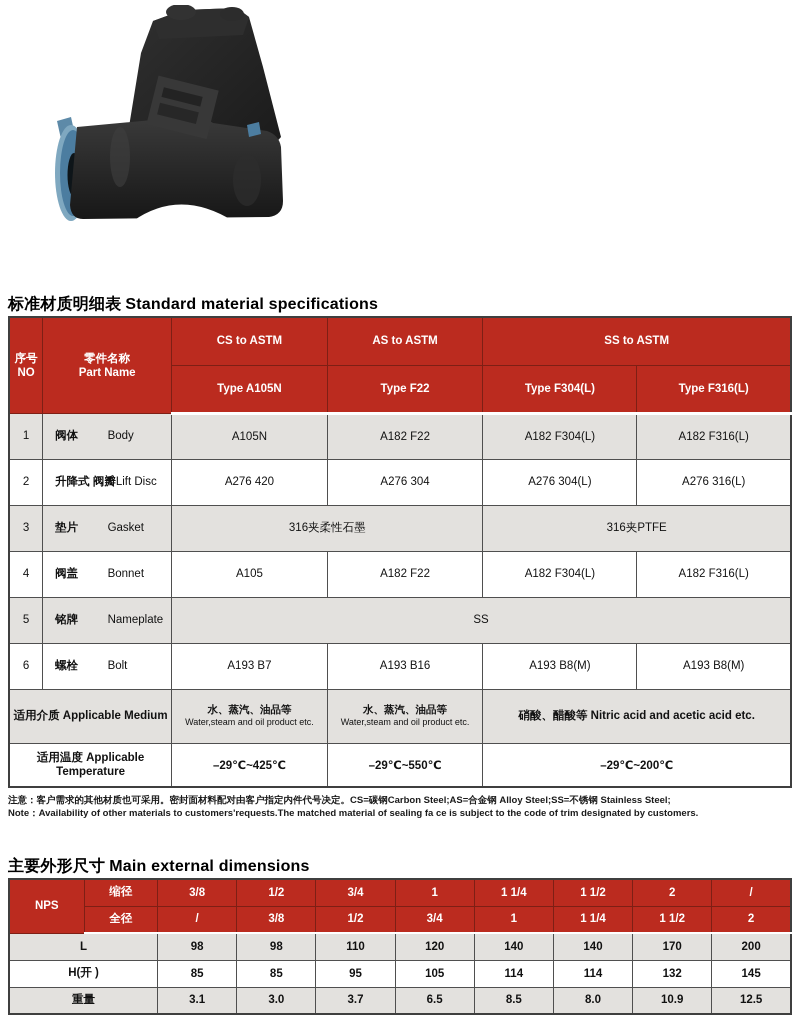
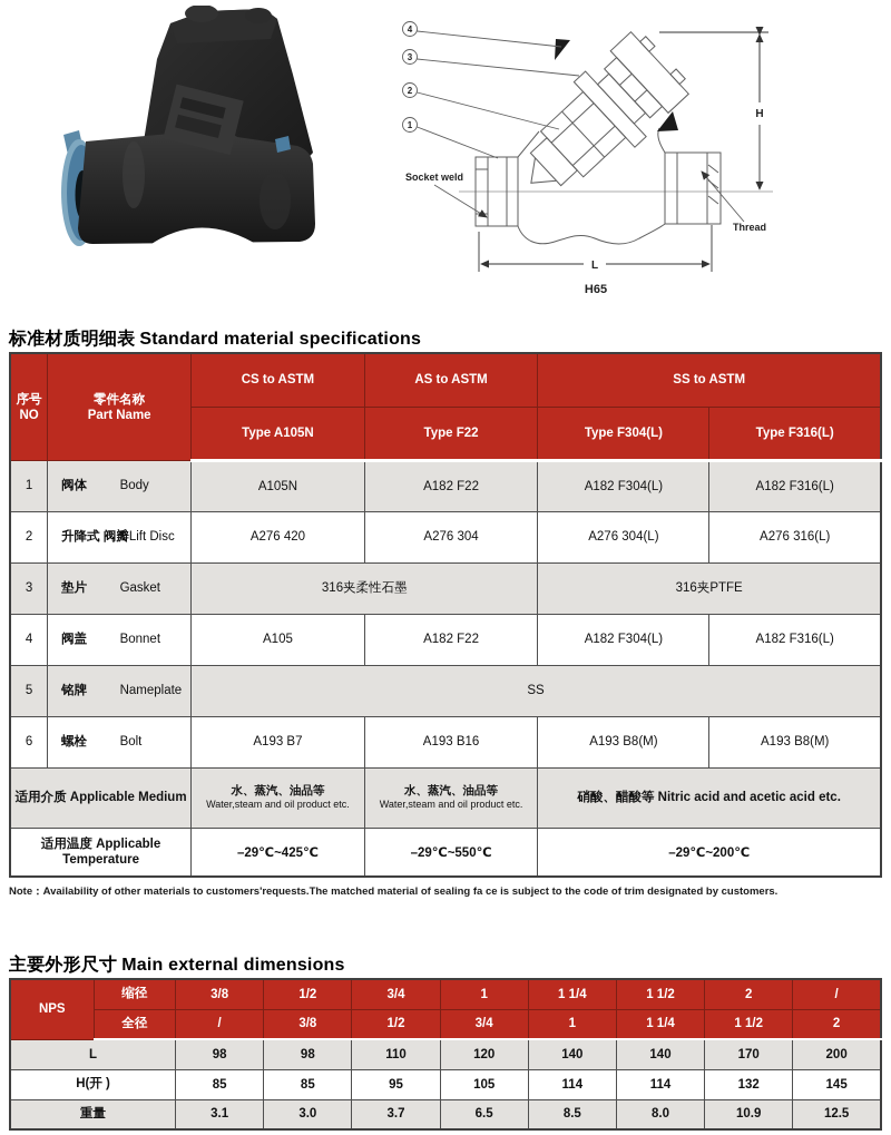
+ 4
+ 3
+ 2
+ 1
+ H
+ L
+ H65
+ Socket weld
+ Thread
  标准材质明细表 Standard material specifications
  序号 NO	零件名称 Part Name	CS to ASTM	AS to ASTM	SS to ASTM
  Type A105N	Type F22	Type F304(L)	Type F316(L)
  1	阀体 Body	A105N	A182 F22	A182 F304(L)	A182 F316(L)
  2	升降式 阀瓣Lift Disc	A276 420	A276 304	A276 304(L)	A276 316(L)
  3	垫片 Gasket	316夹柔性石墨	316夹PTFE
  4	阀盖 Bonnet	A105	A182 F22	A182 F304(L)	A182 F316(L)
  5	铭牌 Nameplate	SS
  6	螺栓 Bolt	A193 B7	A193 B16	A193 B8(M)	A193 B8(M)
  适用介质 Applicable Medium	水、蒸汽、油品等 Water,steam and oil product etc.	水、蒸汽、油品等 Water,steam and oil product etc.	硝酸、醋酸等 Nitric acid and acetic acid etc.
  适用温度 Applicable Temperature	–29℃~425℃	–29℃~550℃	–29℃~200℃
- 注意：客户需求的其他材质也可采用。密封面材料配对由客户指定内件代号决定。CS=碳钢Carbon Steel;AS=合金钢 Alloy Steel;SS=不锈钢 Stainless Steel;
  Note：Availability of other materials to customers'requests.The matched material of sealing fa ce is subject to the code of trim designated by customers.
  主要外形尺寸 Main external dimensions
  NPS	缩径	3/8	1/2	3/4	1	1 1/4	1 1/2	2	/
  全径	/	3/8	1/2	3/4	1	1 1/4	1 1/2	2
  L	98	98	110	120	140	140	170	200
  H(开 )	85	85	95	105	114	114	132	145
  重量	3.1	3.0	3.7	6.5	8.5	8.0	10.9	12.5
